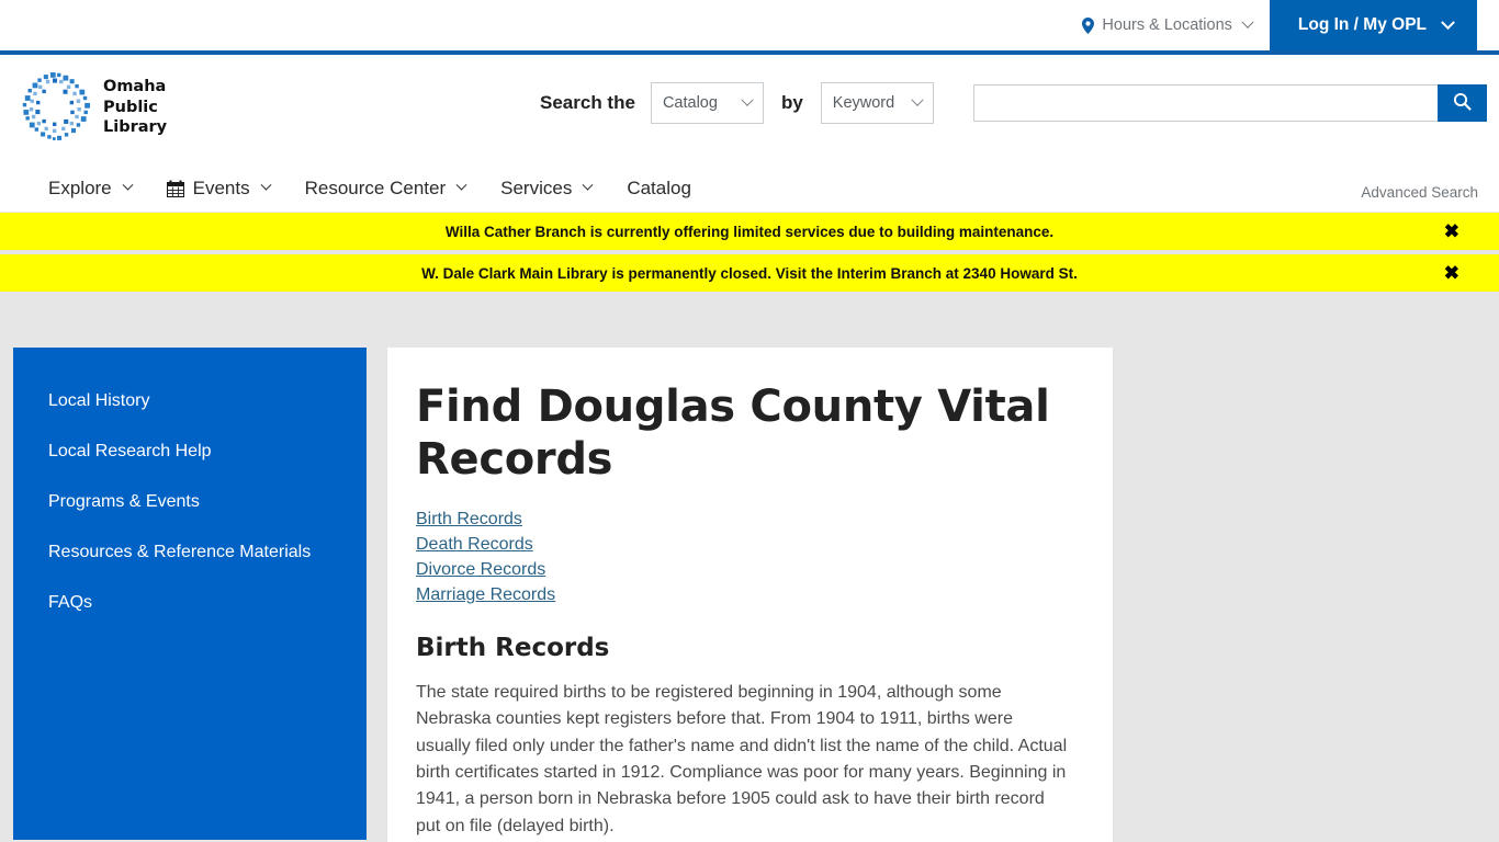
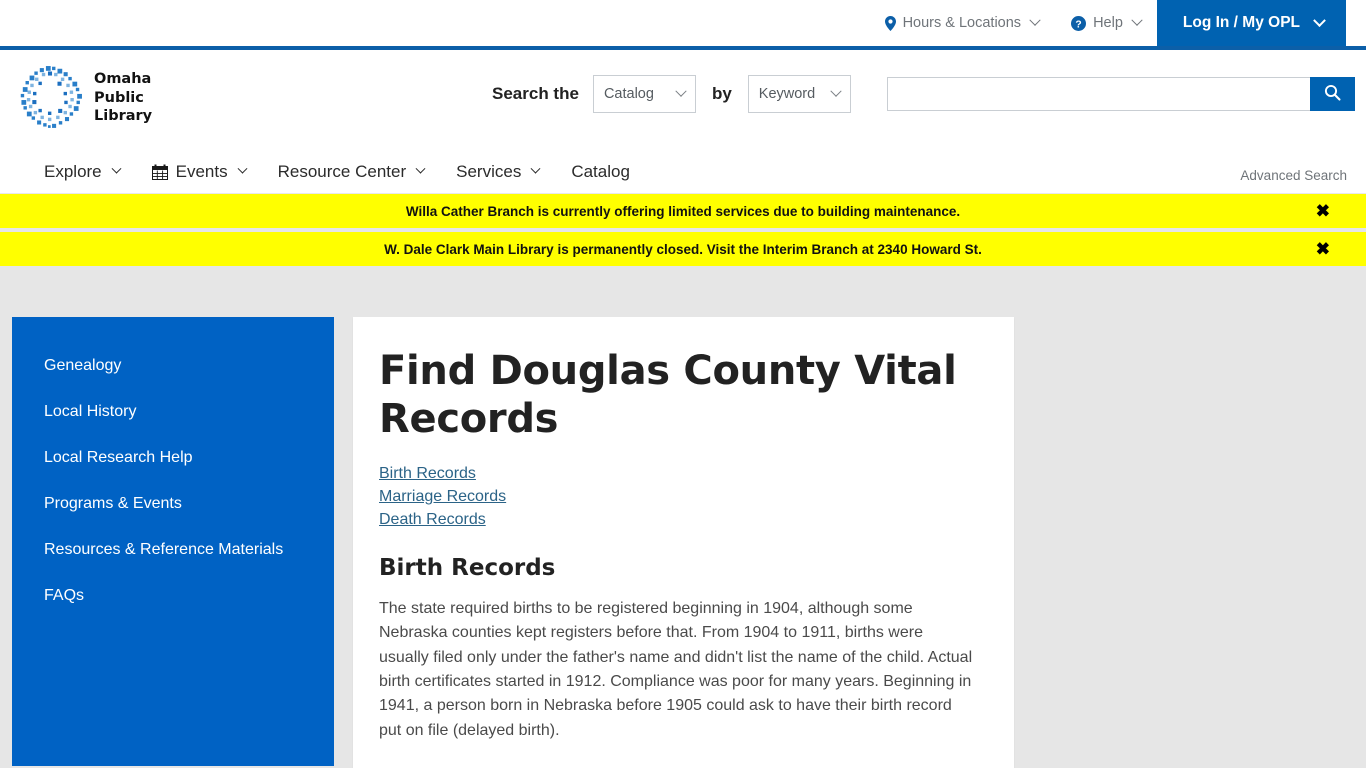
  Hours & Locations
+ ?
+ Help
  Log In / My OPL
  Omaha
  Public
  Library
  Search the
  Catalog
  by
  Keyword
  Advanced Search
  Explore
  Events
  Resource Center
  Services
  Catalog
  Willa Cather Branch is currently offering limited services due to building maintenance.
  ✖
  W. Dale Clark Main Library is permanently closed. Visit the Interim Branch at 2340 Howard St.
  ✖
+ Genealogy
  Local History
  Local Research Help
  Programs & Events
  Resources & Reference Materials
  FAQs
  Find Douglas County Vital Records
  Birth Records
- Death Records
+ Marriage Records
- Divorce Records
- Marriage Records
+ Death Records
  Birth Records
  The state required births to be registered beginning in 1904, although some Nebraska counties kept registers before that. From 1904 to 1911, births were usually filed only under the father's name and didn't list the name of the child. Actual birth certificates started in 1912. Compliance was poor for many years. Beginning in 1941, a person born in Nebraska before 1905 could ask to have their birth record put on file (delayed birth).
